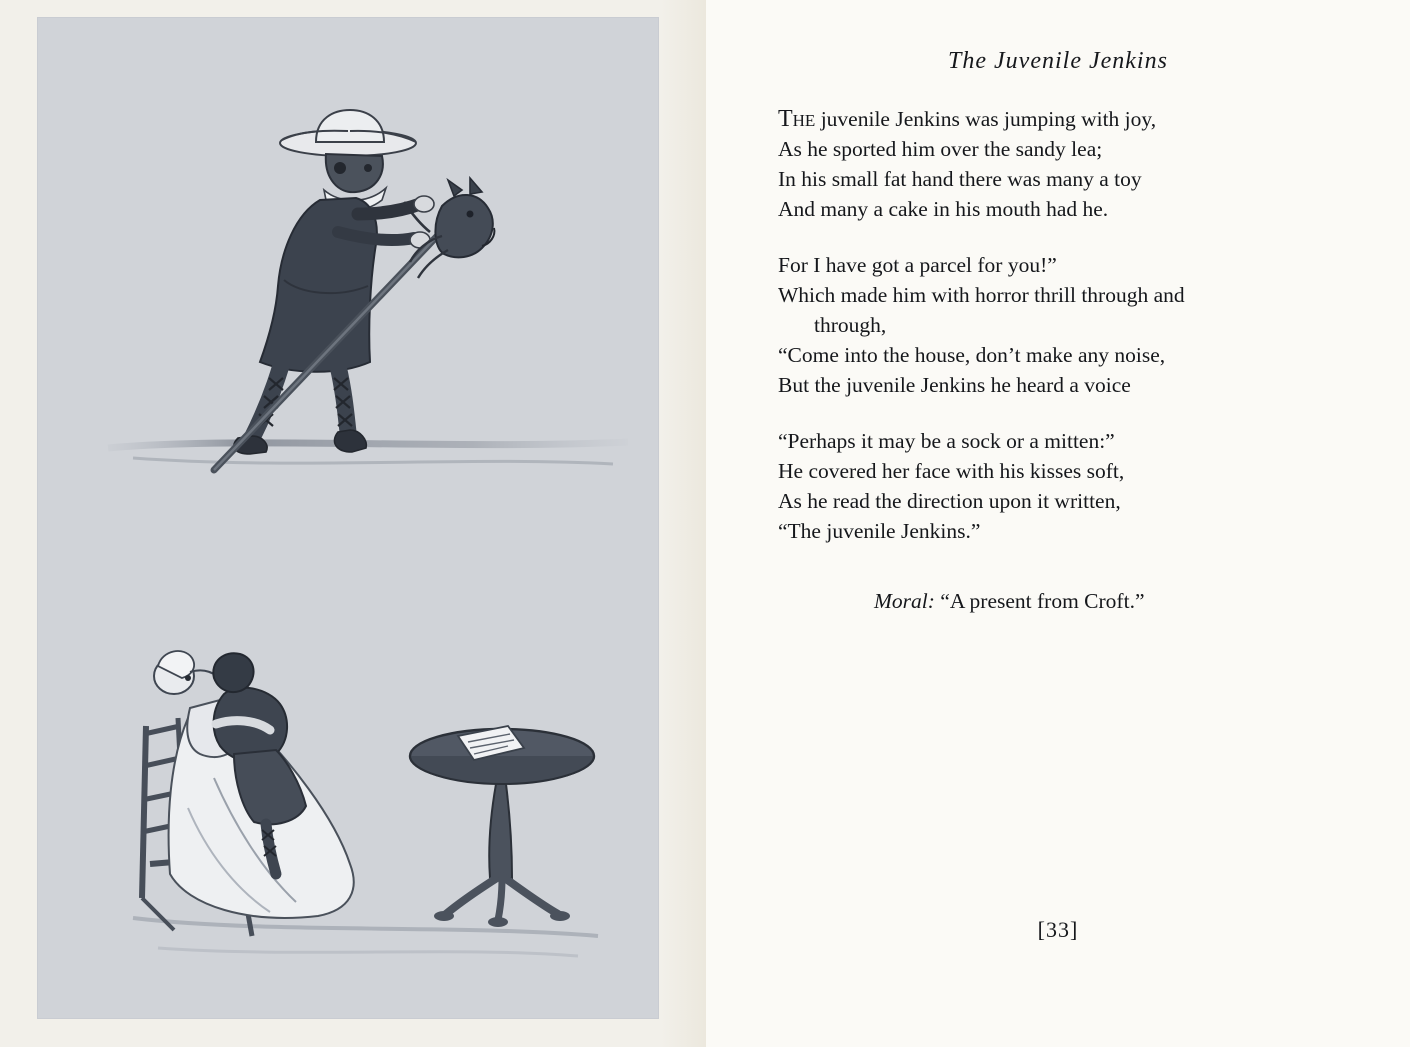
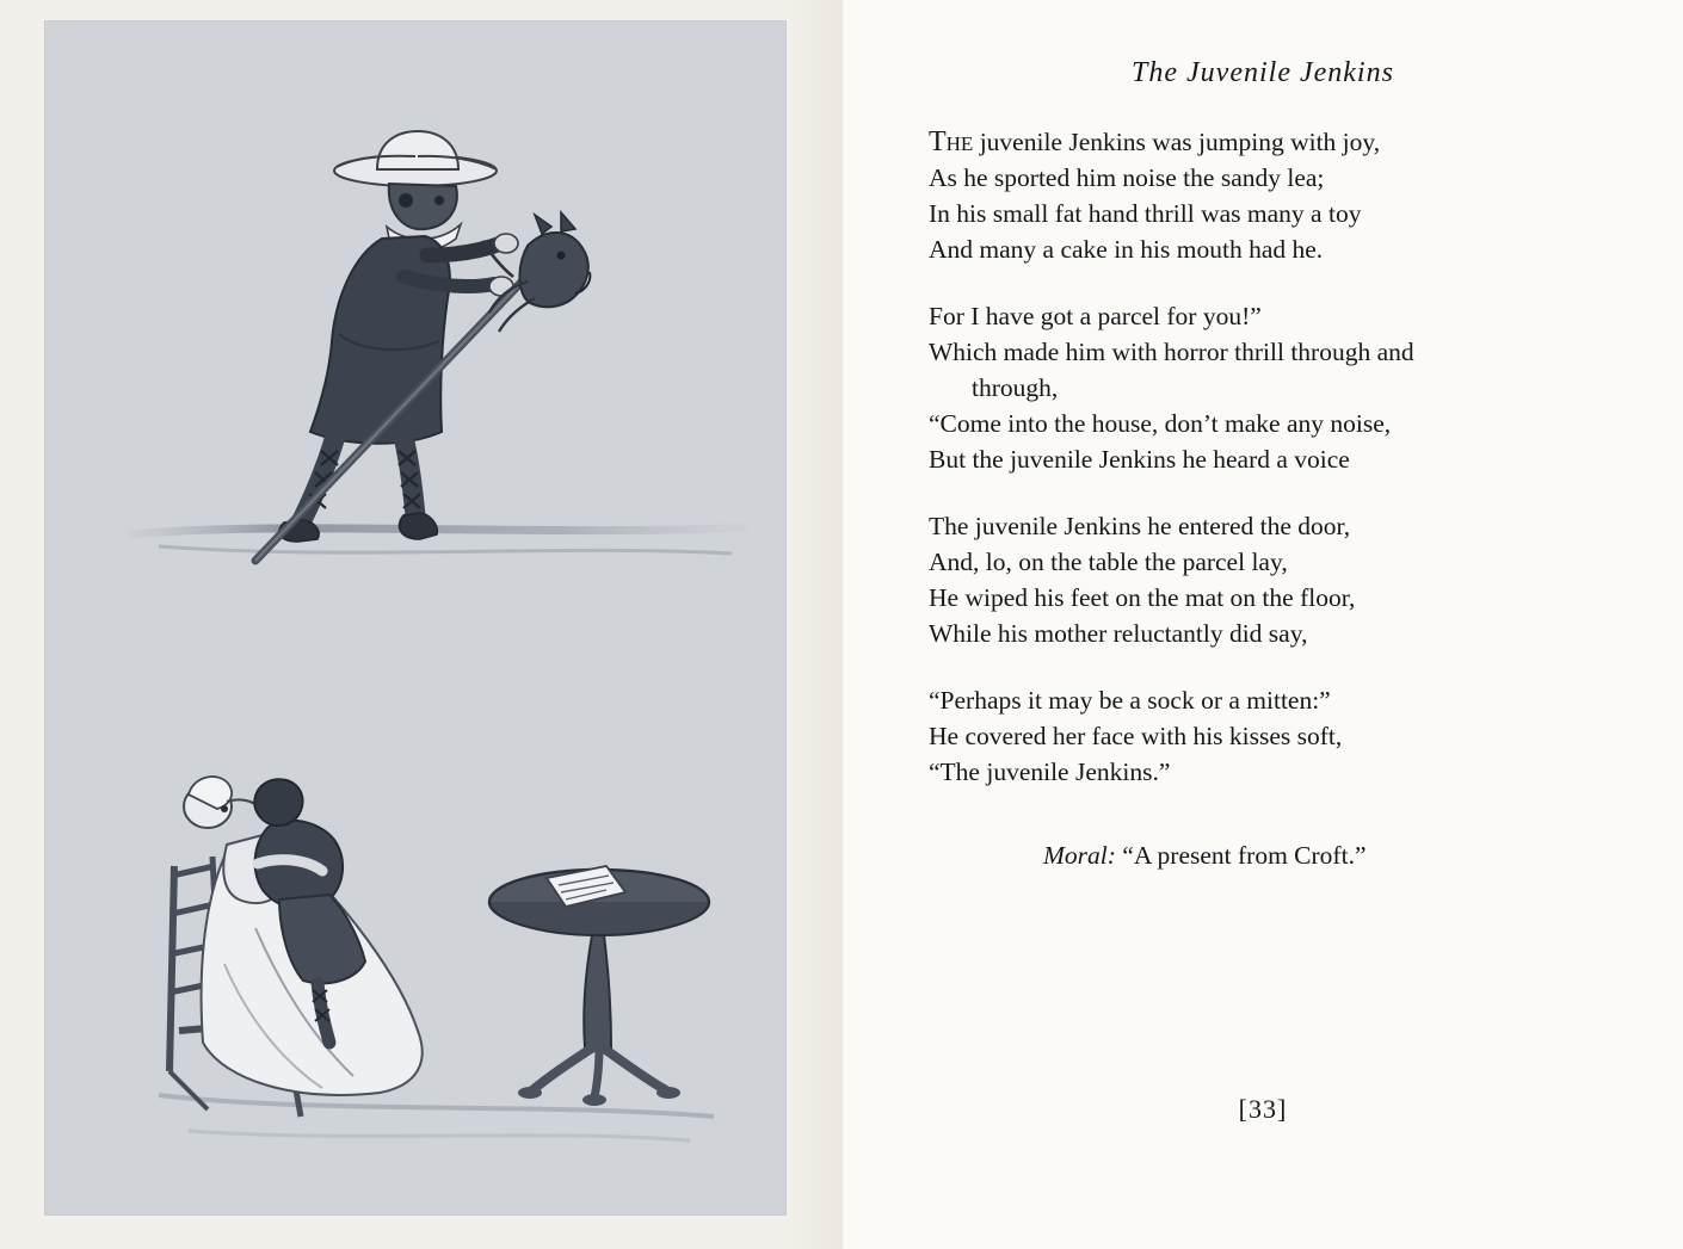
  The Juvenile Jenkins
  The juvenile Jenkins was jumping with joy,
- As he sported him over the sandy lea;
+ As he sported him noise the sandy lea;
- In his small fat hand there was many a toy
+ In his small fat hand thrill was many a toy
  And many a cake in his mouth had he.
  For I have got a parcel for you!”
  Which made him with horror thrill through and
  through,
  “Come into the house, don’t make any noise,
  But the juvenile Jenkins he heard a voice
+ The juvenile Jenkins he entered the door,
+ And, lo, on the table the parcel lay,
+ He wiped his feet on the mat on the floor,
+ While his mother reluctantly did say,
  “Perhaps it may be a sock or a mitten:”
  He covered her face with his kisses soft,
- As he read the direction upon it written,
  “The juvenile Jenkins.”
  Moral: “A present from Croft.”
  [33]
